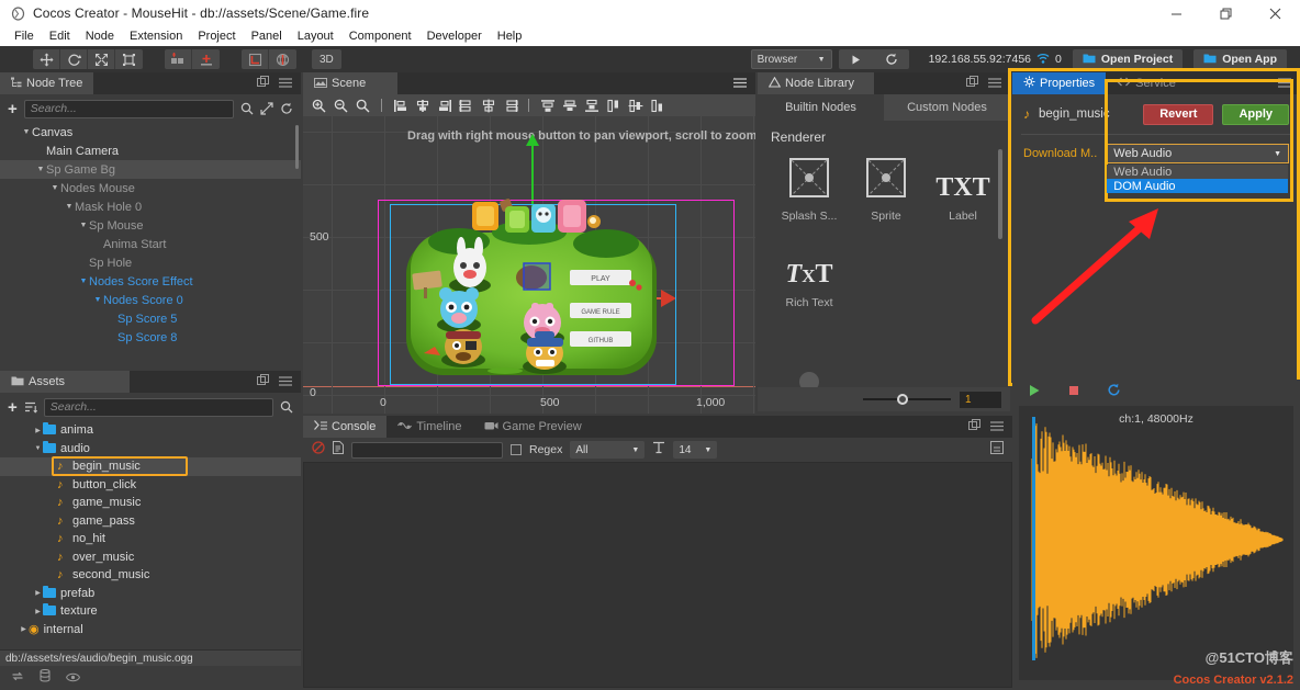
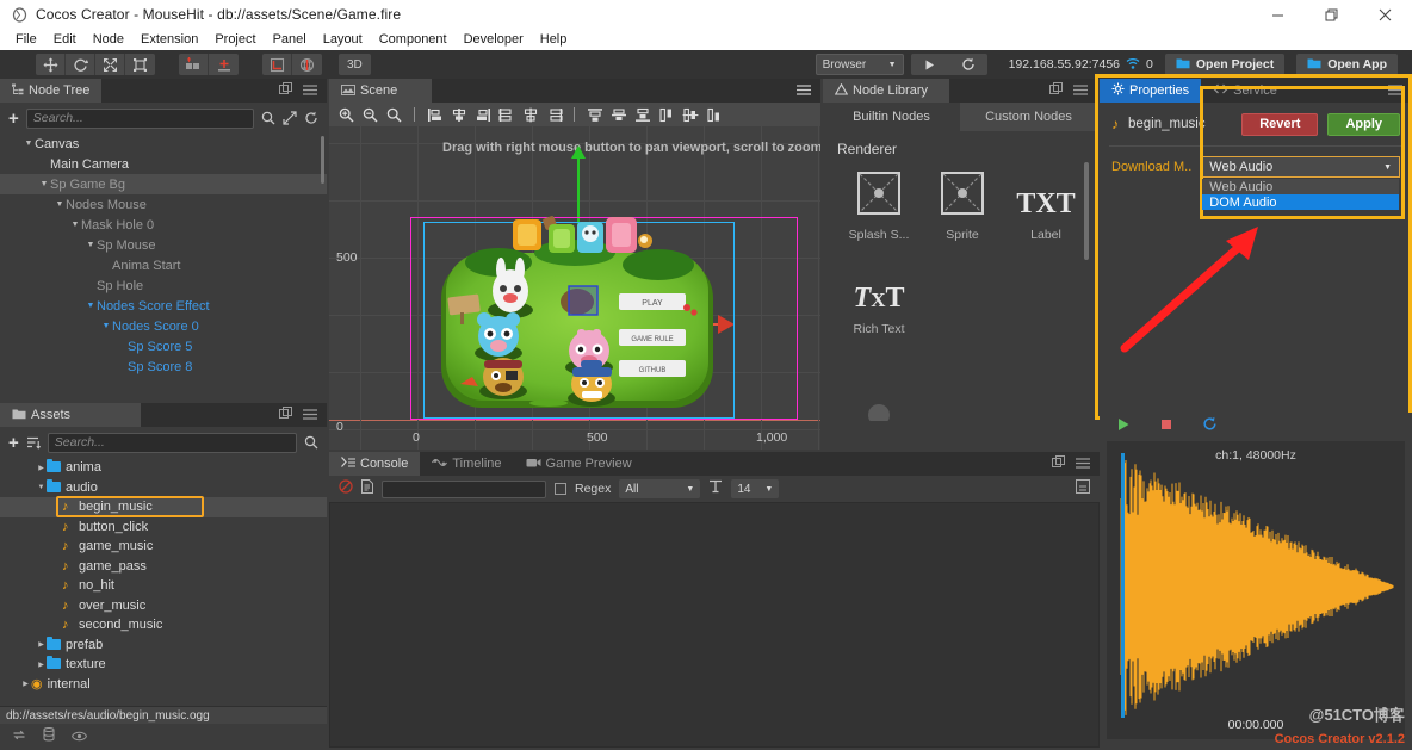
  Cocos Creator - MouseHit - db://assets/Scene/Game.fire
  File
  Edit
  Node
  Extension
  Project
  Panel
  Layout
  Component
  Developer
  Help
  3D
  Browser
  192.168.55.92:7456
  0
  Open Project
  Open App
  Node Tree
  +
  Search...
  Canvas
  Main Camera
  Sp Game Bg
  Nodes Mouse
  Mask Hole 0
  Sp Mouse
  Anima Start
  Sp Hole
  Nodes Score Effect
  Nodes Score 0
  Sp Score 5
  Sp Score 8
  Assets
  +
  Search...
  anima
  audio
  ♪
  begin_music
  ♪
  button_click
  ♪
  game_music
  ♪
  game_pass
  ♪
  no_hit
  ♪
  over_music
  ♪
  second_music
  prefab
  texture
  ◉
  internal
  db://assets/res/audio/begin_music.ogg
  Scene
  Drag with right mous button to pan viewport, scroll to zoom
  500
  0
  0
  500
  1,000
  Console
  Timeline
  Game Preview
  Regex
  All
  14
  Node Library
  Builtin Nodes
  Custom Nodes
  Renderer
  Splash S...
  Sprite
  TXT
  Label
  TXT
  Rich Text
- 1
  Properties
  Service
  ♪
  begin_music
  Revert
  Apply
  Download M..
  Web Audio
  Web Audio
  DOM Audio
  ch:1, 48000Hz
+ 00:00.000
  @51CTO博客
  Cocos Creator v2.1.2
